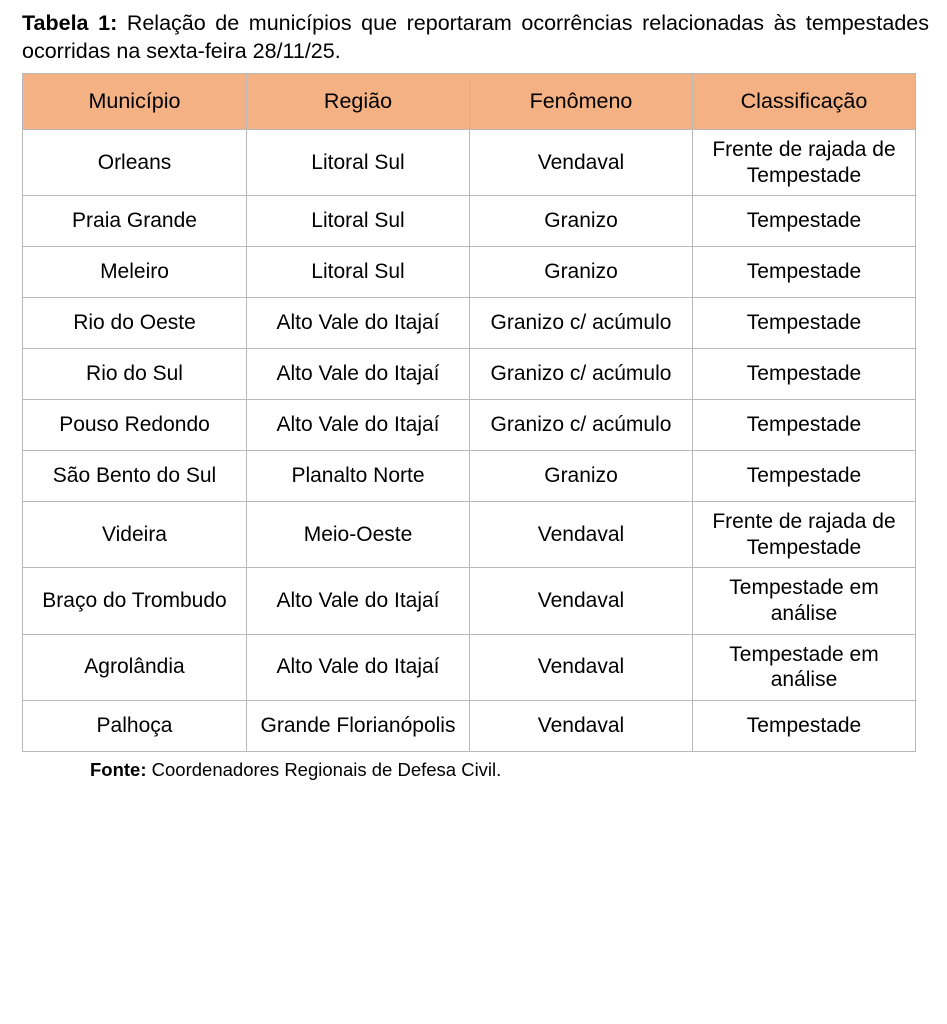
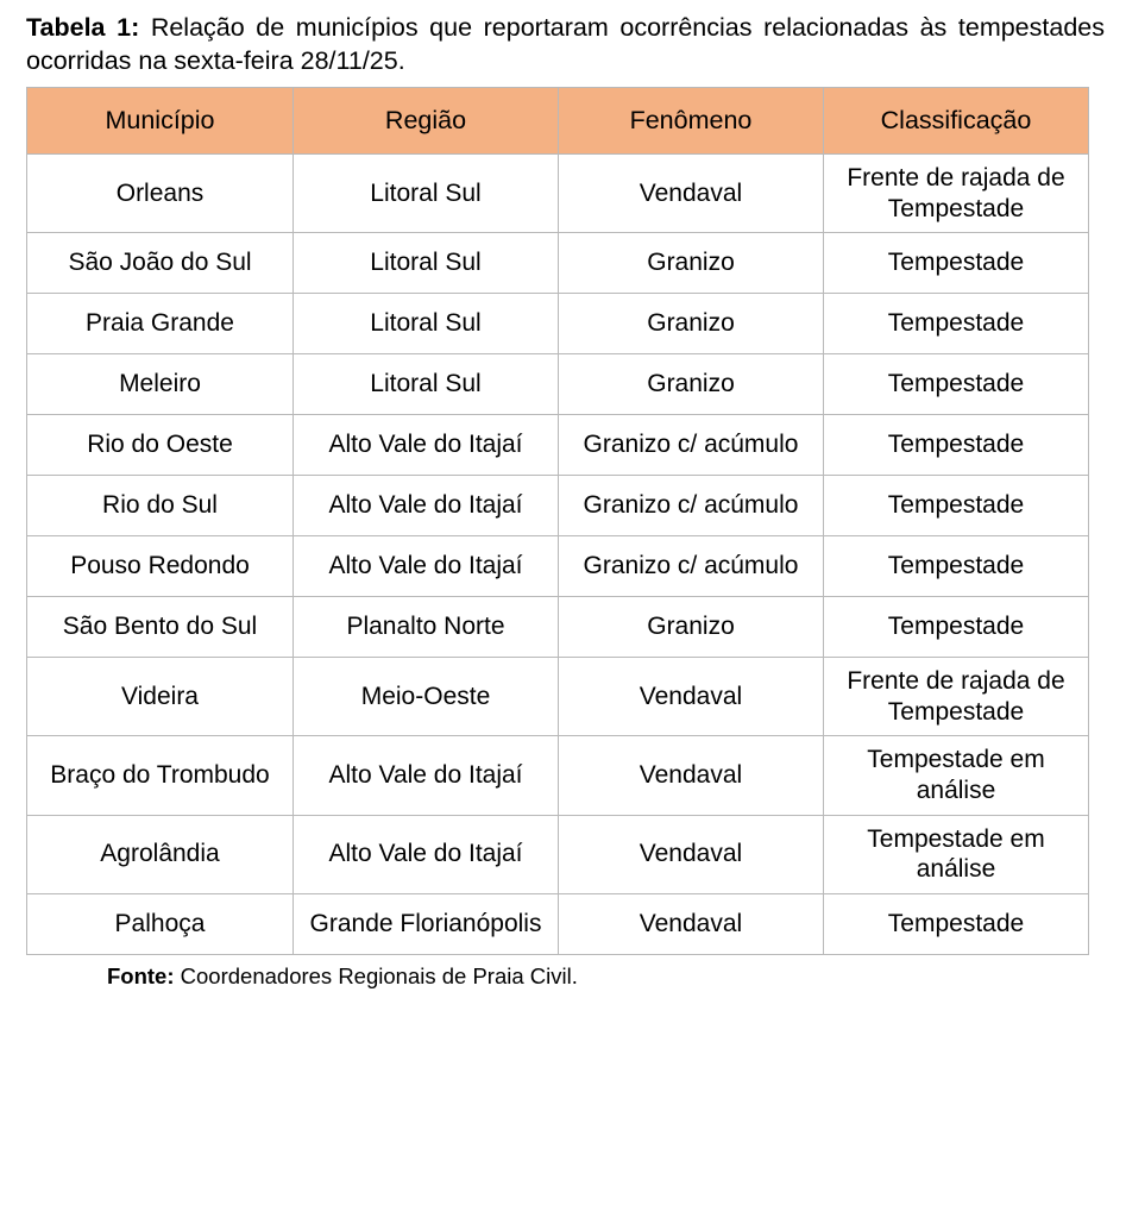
  Tabela 1: Relação de municípios que reportaram ocorrências relacionadas às tempestades ocorridas na sexta-feira 28/11/25.
  Município	Região	Fenômeno	Classificação
  Orleans	Litoral Sul	Vendaval	Frente de rajada de Tempestade
+ São João do Sul	Litoral Sul	Granizo	Tempestade
  Praia Grande	Litoral Sul	Granizo	Tempestade
  Meleiro	Litoral Sul	Granizo	Tempestade
  Rio do Oeste	Alto Vale do Itajaí	Granizo c/ acúmulo	Tempestade
  Rio do Sul	Alto Vale do Itajaí	Granizo c/ acúmulo	Tempestade
  Pouso Redondo	Alto Vale do Itajaí	Granizo c/ acúmulo	Tempestade
  São Bento do Sul	Planalto Norte	Granizo	Tempestade
  Videira	Meio-Oeste	Vendaval	Frente de rajada de Tempestade
  Braço do Trombudo	Alto Vale do Itajaí	Vendaval	Tempestade em análise
  Agrolândia	Alto Vale do Itajaí	Vendaval	Tempestade em análise
  Palhoça	Grande Florianópolis	Vendaval	Tempestade
- Fonte: Coordenadores Regionais de Defesa Civil.
+ Fonte: Coordenadores Regionais de Praia Civil.
